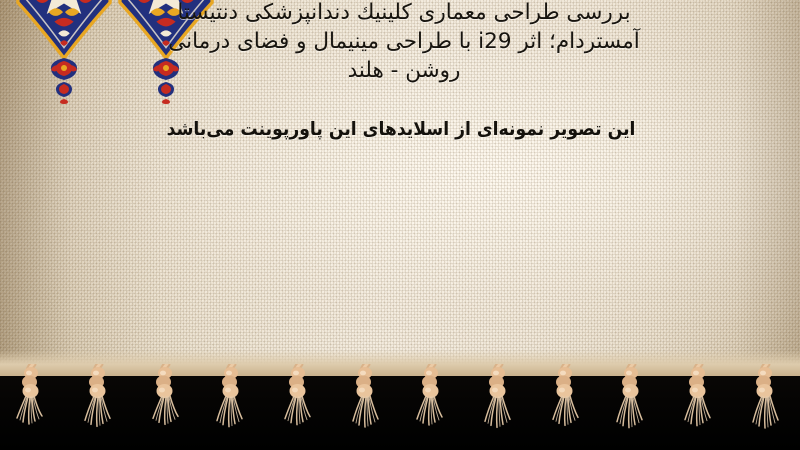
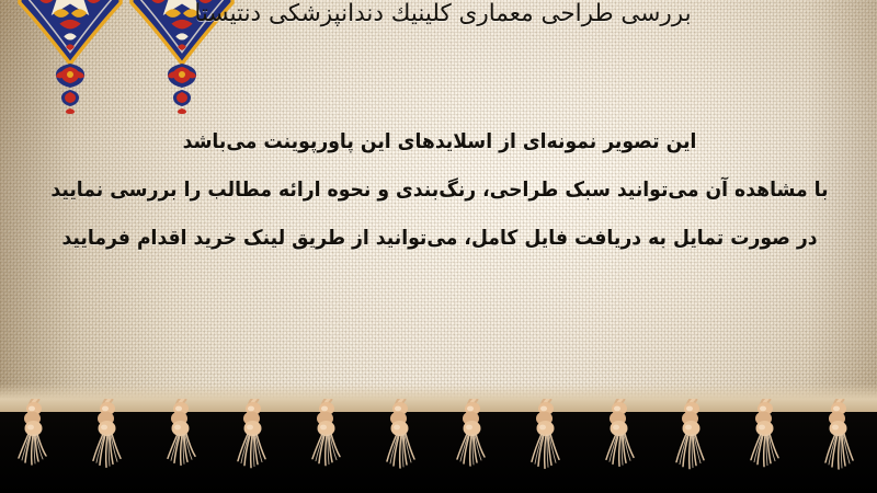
  بررسی طراحی معماری کلینیك دندانپزشکی دنتیستا
- آمستردام؛ اثر i29 با طراحی مینیمال و فضای درمانی
- روشن - هلند
  این تصویر نمونه‌ای از اسلایدهای این پاورپوینت می‌باشد
+ با مشاهده آن می‌توانید سبک طراحی، رنگ‌بندی و نحوه ارائه مطالب را بررسی نمایید
+ در صورت تمایل به دریافت فایل کامل، می‌توانید از طریق لینک خرید اقدام فرمایید
